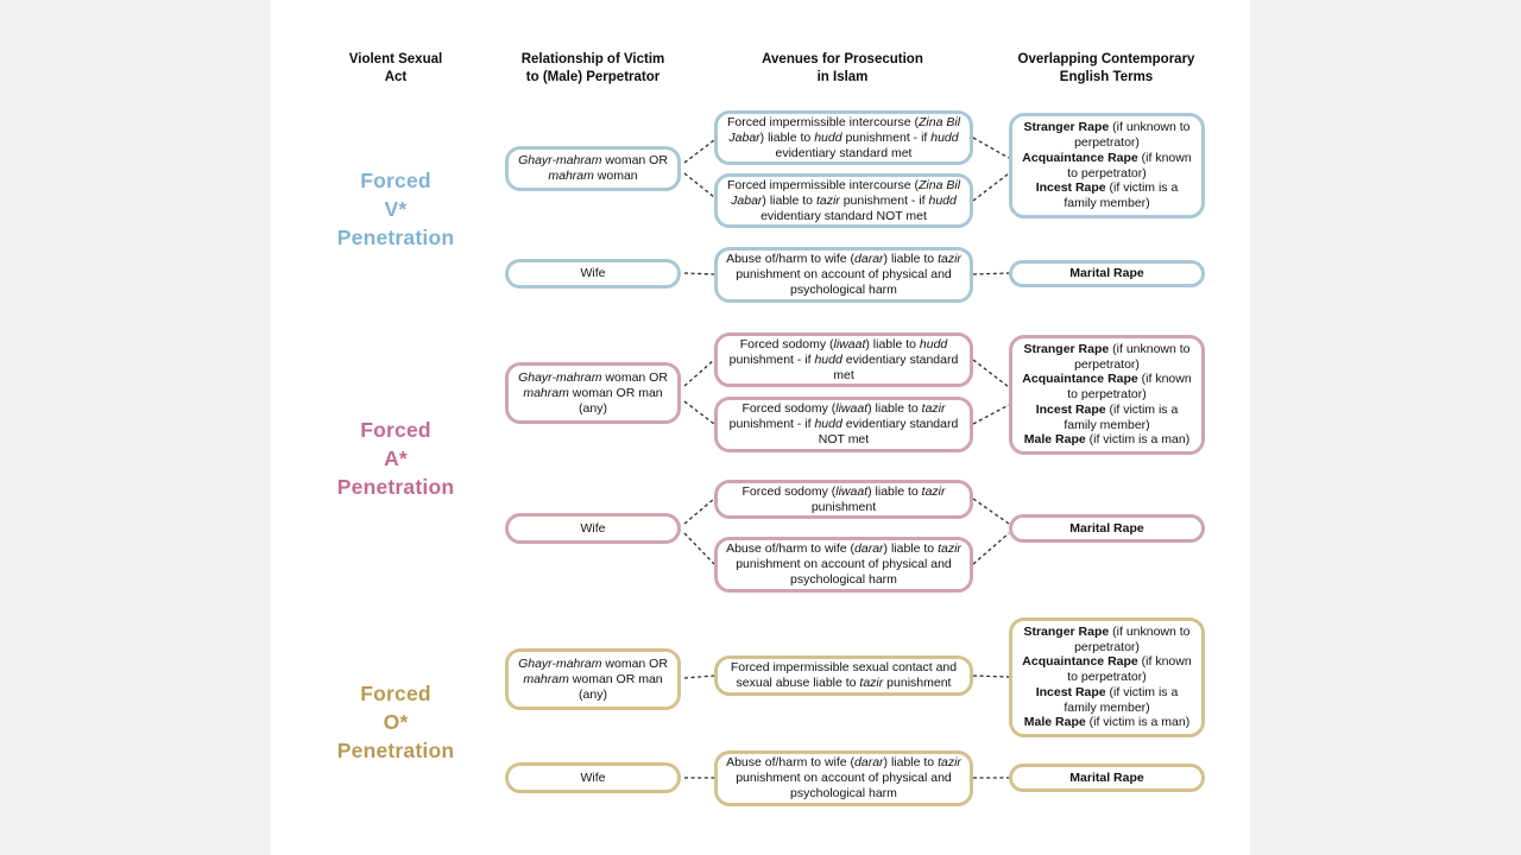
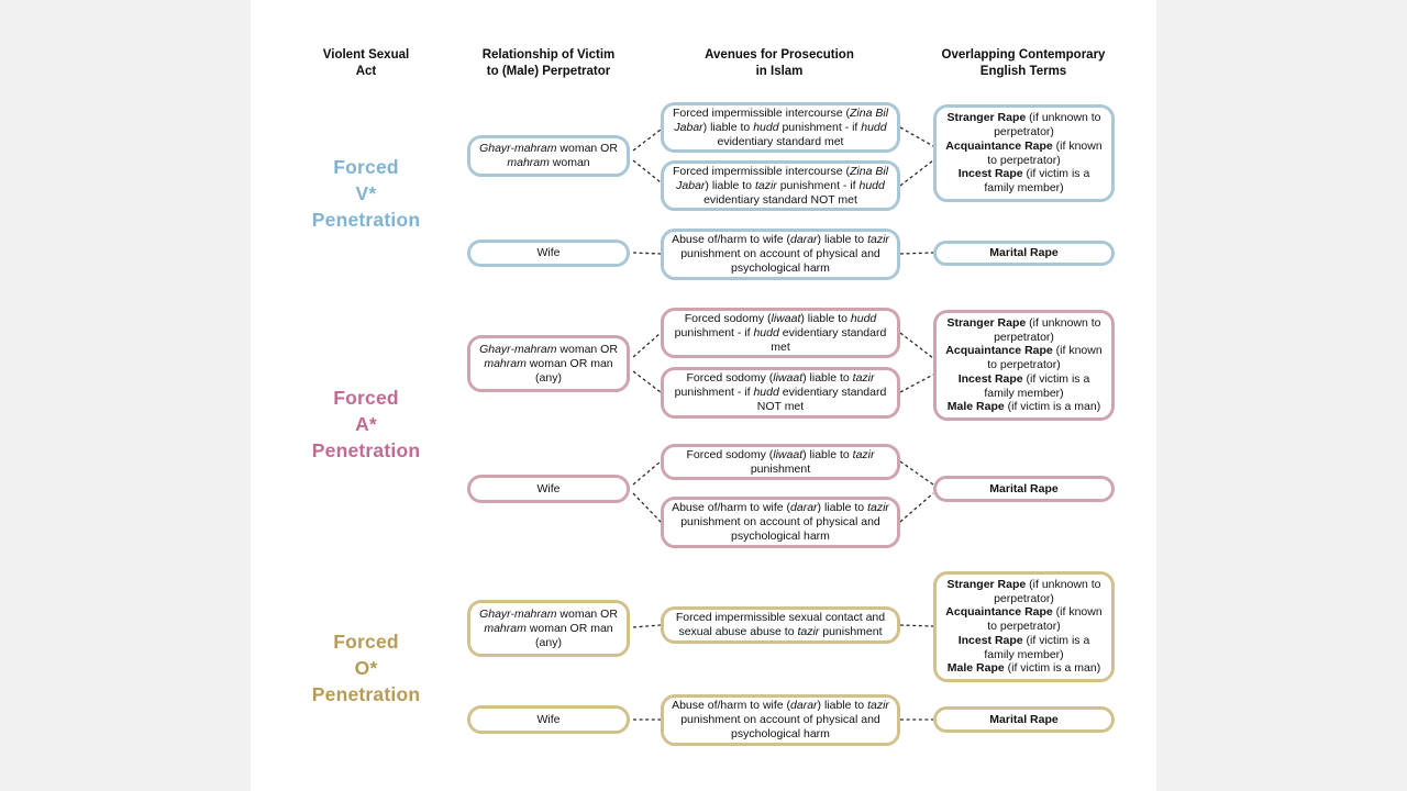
  Violent Sexual
  Act
  Relationship of Victim
  to (Male) Perpetrator
  Avenues for Prosecution
  in Islam
  Overlapping Contemporary
  English Terms
  Forced
  V*
  Penetration
  Ghayr-mahram woman OR mahram woman
  Forced impermissible intercourse (Zina Bil Jabar) liable to hudd punishment - if hudd evidentiary standard met
  Forced impermissible intercourse (Zina Bil Jabar) liable to tazir punishment - if hudd evidentiary standard NOT met
  Stranger Rape (if unknown to perpetrator)
  Acquaintance Rape (if known to perpetrator)
  Incest Rape (if victim is a family member)
  Wife
  Abuse of/harm to wife (darar) liable to tazir punishment on account of physical and psychological harm
  Marital Rape
  Forced
  A*
  Penetration
  Ghayr-mahram woman OR mahram woman OR man (any)
  Forced sodomy (liwaat) liable to hudd punishment - if hudd evidentiary standard met
  Forced sodomy (liwaat) liable to tazir punishment - if hudd evidentiary standard NOT met
  Stranger Rape (if unknown to perpetrator)
  Acquaintance Rape (if known to perpetrator)
  Incest Rape (if victim is a family member)
  Male Rape (if victim is a man)
  Wife
  Forced sodomy (liwaat) liable to tazir punishment
  Abuse of/harm to wife (darar) liable to tazir punishment on account of physical and psychological harm
  Marital Rape
  Forced
  O*
  Penetration
  Ghayr-mahram woman OR mahram woman OR man (any)
- Forced impermissible sexual contact and sexual abuse liable to tazir punishment
+ Forced impermissible sexual contact and sexual abuse abuse to tazir punishment
  Stranger Rape (if unknown to perpetrator)
  Acquaintance Rape (if known to perpetrator)
  Incest Rape (if victim is a family member)
  Male Rape (if victim is a man)
  Wife
  Abuse of/harm to wife (darar) liable to tazir punishment on account of physical and psychological harm
  Marital Rape
